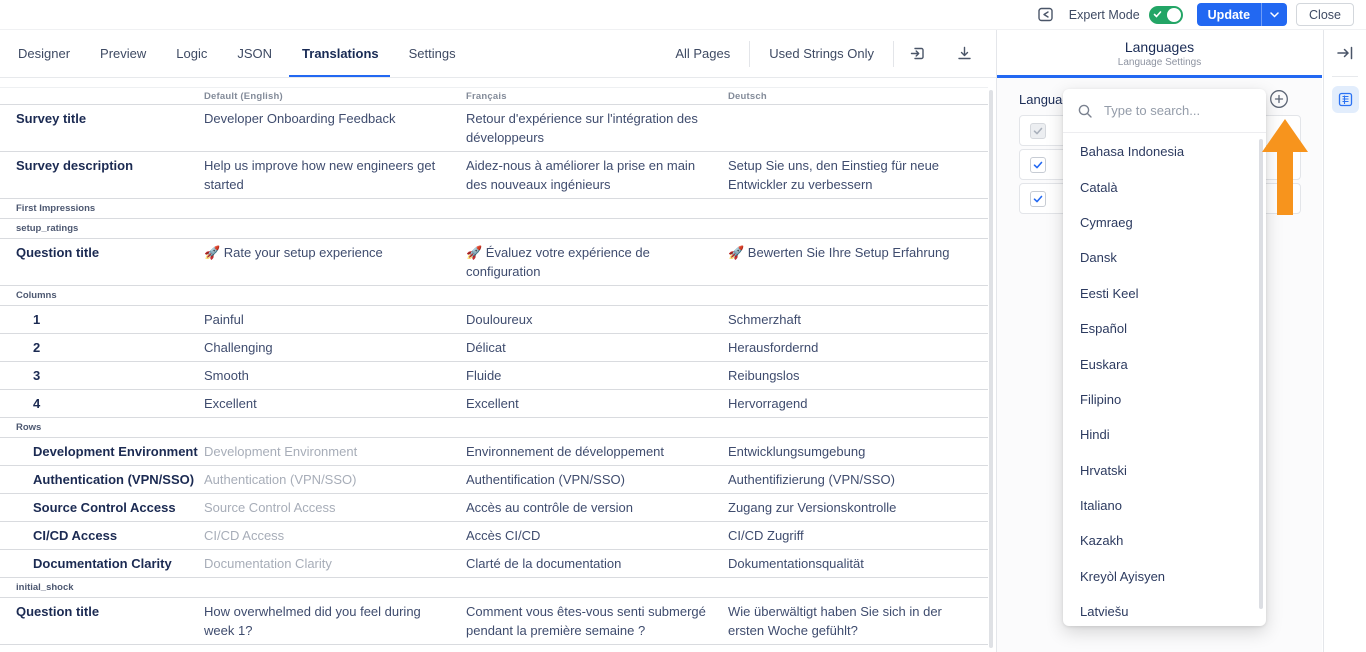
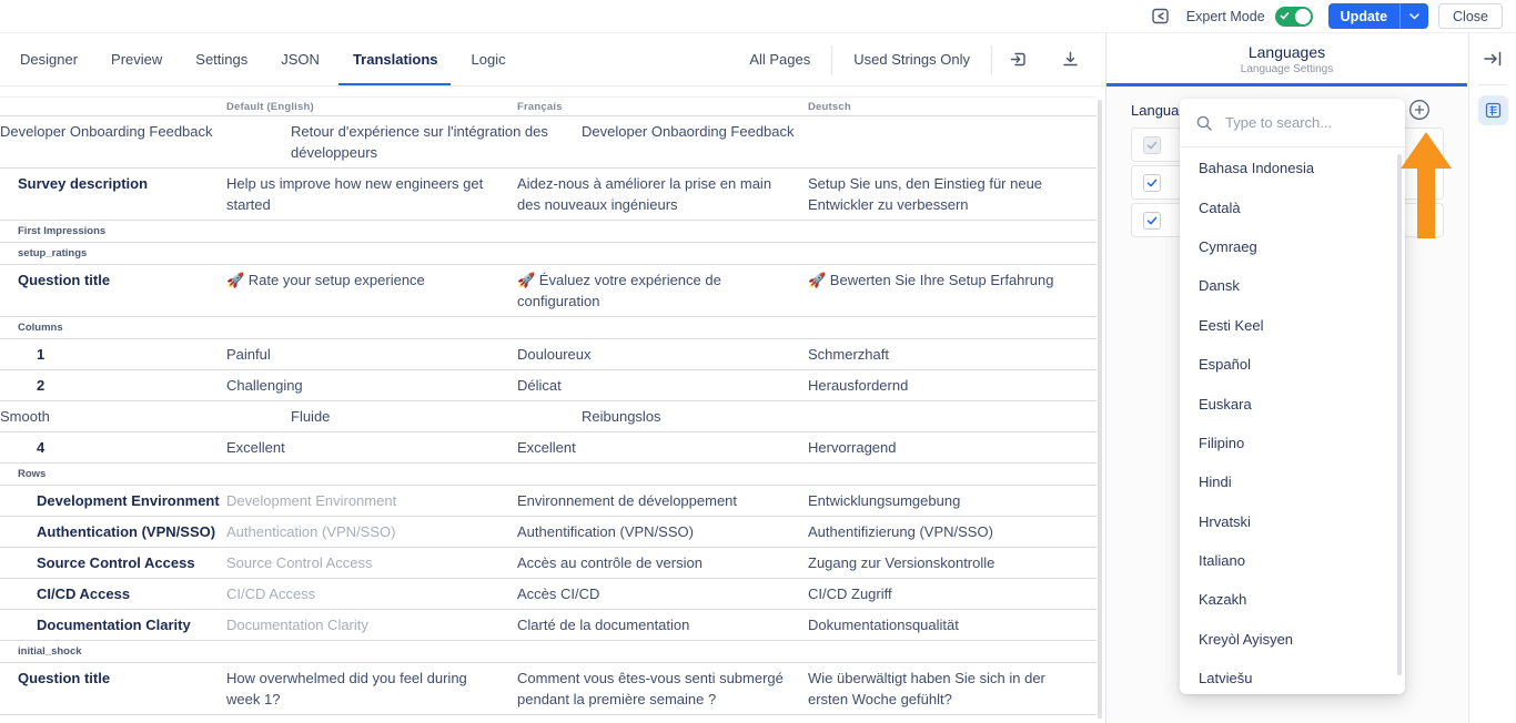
  Expert Mode
  Update
  Close
  Designer
  Preview
- Logic
+ Settings
  JSON
  Translations
- Settings
+ Logic
  All Pages
  Used Strings Only
  Default (English)
  Français
  Deutsch
- Survey title
  Developer Onboarding Feedback
  Retour d'expérience sur l'intégration des développeurs
+ Developer Onbaording Feedback
  Survey description
  Help us improve how new engineers get started
  Aidez-nous à améliorer la prise en main des nouveaux ingénieurs
  Setup Sie uns, den Einstieg für neue Entwickler zu verbessern
  First Impressions
  setup_ratings
  Question title
  🚀 Rate your setup experience
  🚀 Évaluez votre expérience de configuration
  🚀 Bewerten Sie Ihre Setup Erfahrung
  Columns
  1
  Painful
  Douloureux
  Schmerzhaft
  2
  Challenging
  Délicat
  Herausfordernd
- 3
  Smooth
  Fluide
  Reibungslos
  4
  Excellent
  Excellent
  Hervorragend
  Rows
  Development Environment
  Development Environment
  Environnement de développement
  Entwicklungsumgebung
  Authentication (VPN/SSO)
  Authentication (VPN/SSO)
  Authentification (VPN/SSO)
  Authentifizierung (VPN/SSO)
  Source Control Access
  Source Control Access
  Accès au contrôle de version
  Zugang zur Versionskontrolle
  CI/CD Access
  CI/CD Access
  Accès CI/CD
  CI/CD Zugriff
  Documentation Clarity
  Documentation Clarity
  Clarté de la documentation
  Dokumentationsqualität
  initial_shock
  Question title
  How overwhelmed did you feel during week 1?
  Comment vous êtes-vous senti submergé pendant la première semaine ?
  Wie überwältigt haben Sie sich in der ersten Woche gefühlt?
  Languages
  Language Settings
  Type to search...
  Bahasa Indonesia
  Català
  Cymraeg
  Dansk
  Eesti Keel
  Español
  Euskara
  Filipino
  Hindi
  Hrvatski
  Italiano
  Kazakh
  Kreyòl Ayisyen
  Latviešu
